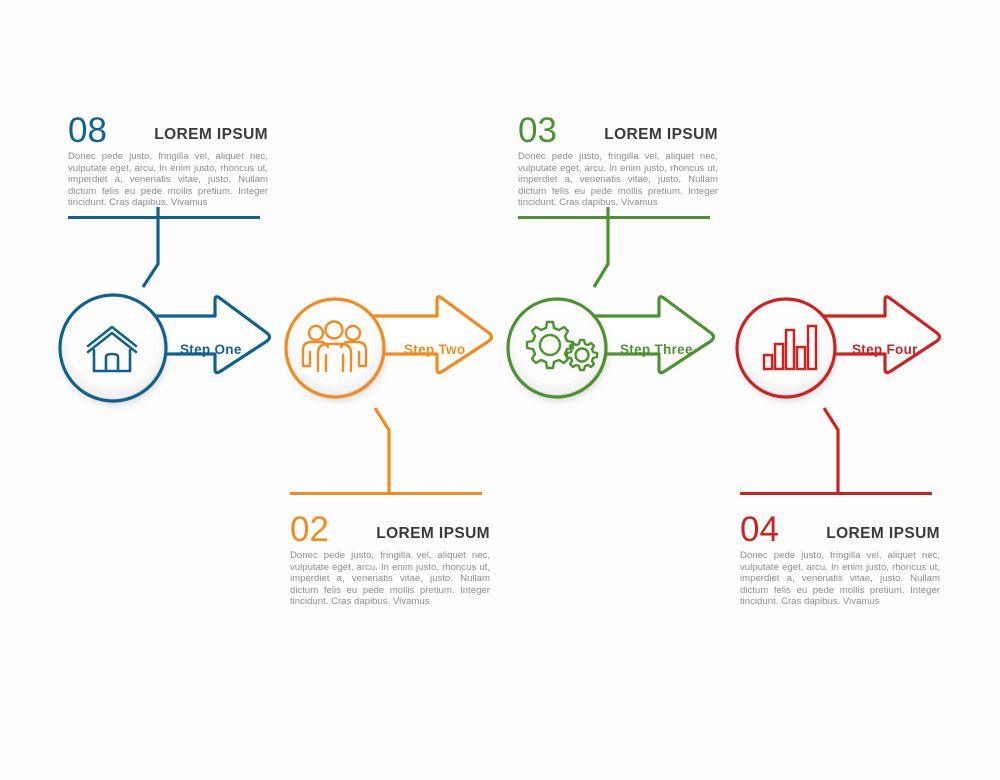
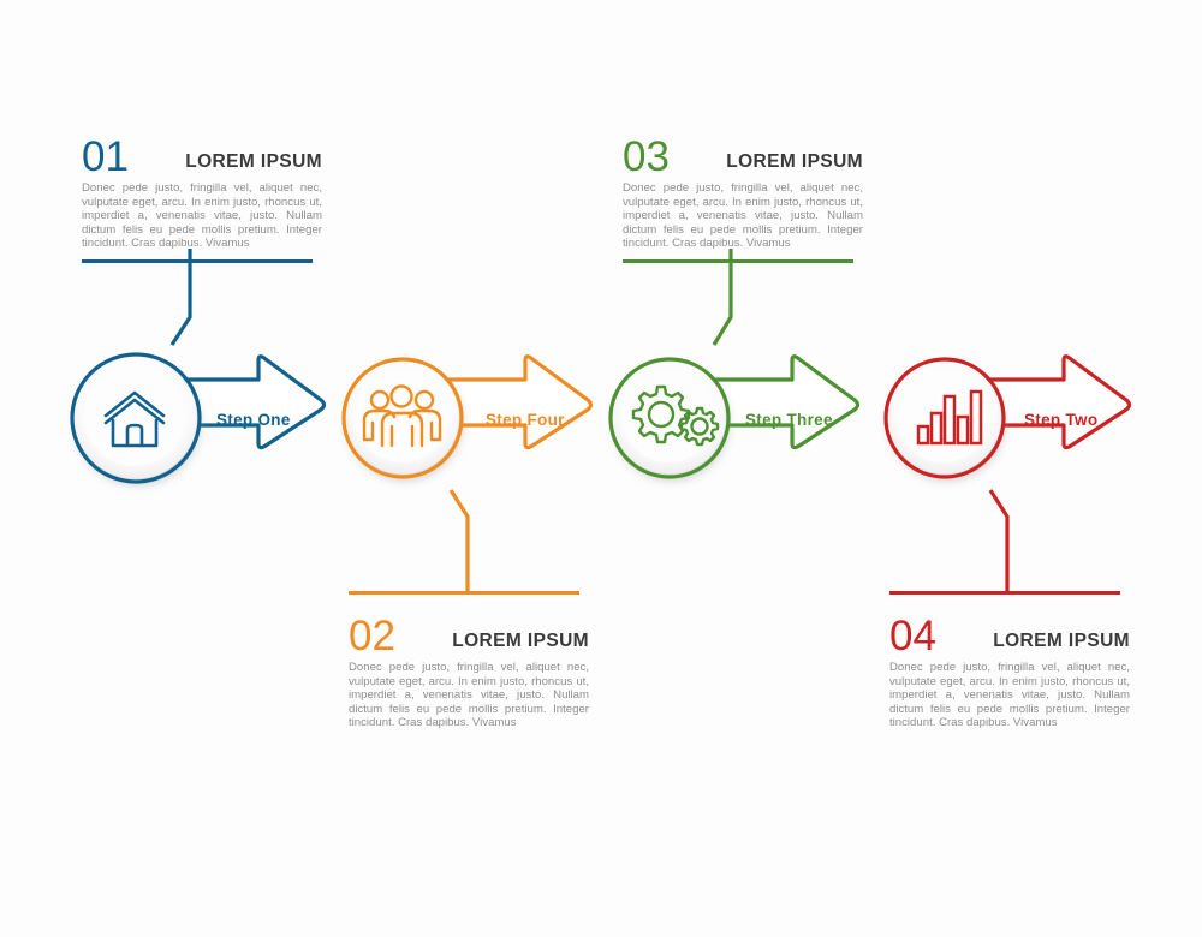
  Step One
- Step Two
+ Step Four
  Step Three
- Step Four
+ Step Two
- 08
+ 01
  LOREM IPSUM
  Donec pede justo, fringilla vel, aliquet nec, vulputate eget, arcu. In enim justo, rhoncus ut, imperdiet a, venenatis vitae, justo. Nullam dictum felis eu pede mollis pretium. Integer tincidunt. Cras dapibus. Vivamus
  03
  LOREM IPSUM
  Donec pede justo, fringilla vel, aliquet nec, vulputate eget, arcu. In enim justo, rhoncus ut, imperdiet a, venenatis vitae, justo. Nullam dictum felis eu pede mollis pretium. Integer tincidunt. Cras dapibus. Vivamus
  02
  LOREM IPSUM
  Donec pede justo, fringilla vel, aliquet nec, vulputate eget, arcu. In enim justo, rhoncus ut, imperdiet a, venenatis vitae, justo. Nullam dictum felis eu pede mollis pretium. Integer tincidunt. Cras dapibus. Vivamus
  04
  LOREM IPSUM
  Donec pede justo, fringilla vel, aliquet nec, vulputate eget, arcu. In enim justo, rhoncus ut, imperdiet a, venenatis vitae, justo. Nullam dictum felis eu pede mollis pretium. Integer tincidunt. Cras dapibus. Vivamus
